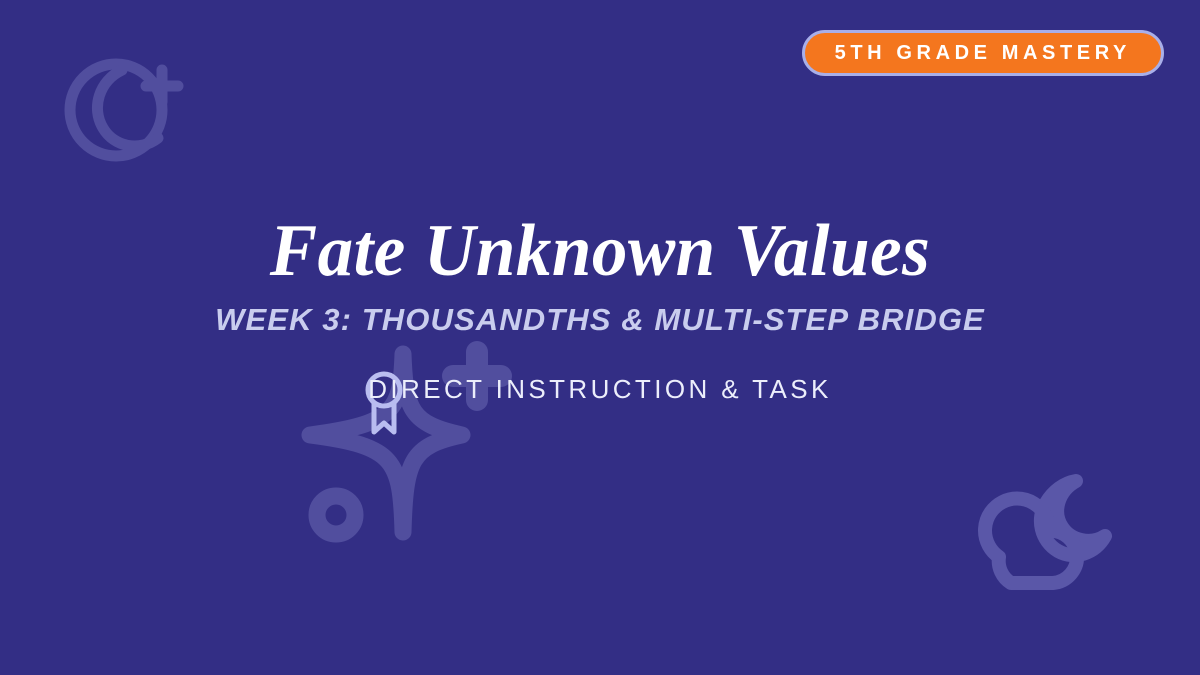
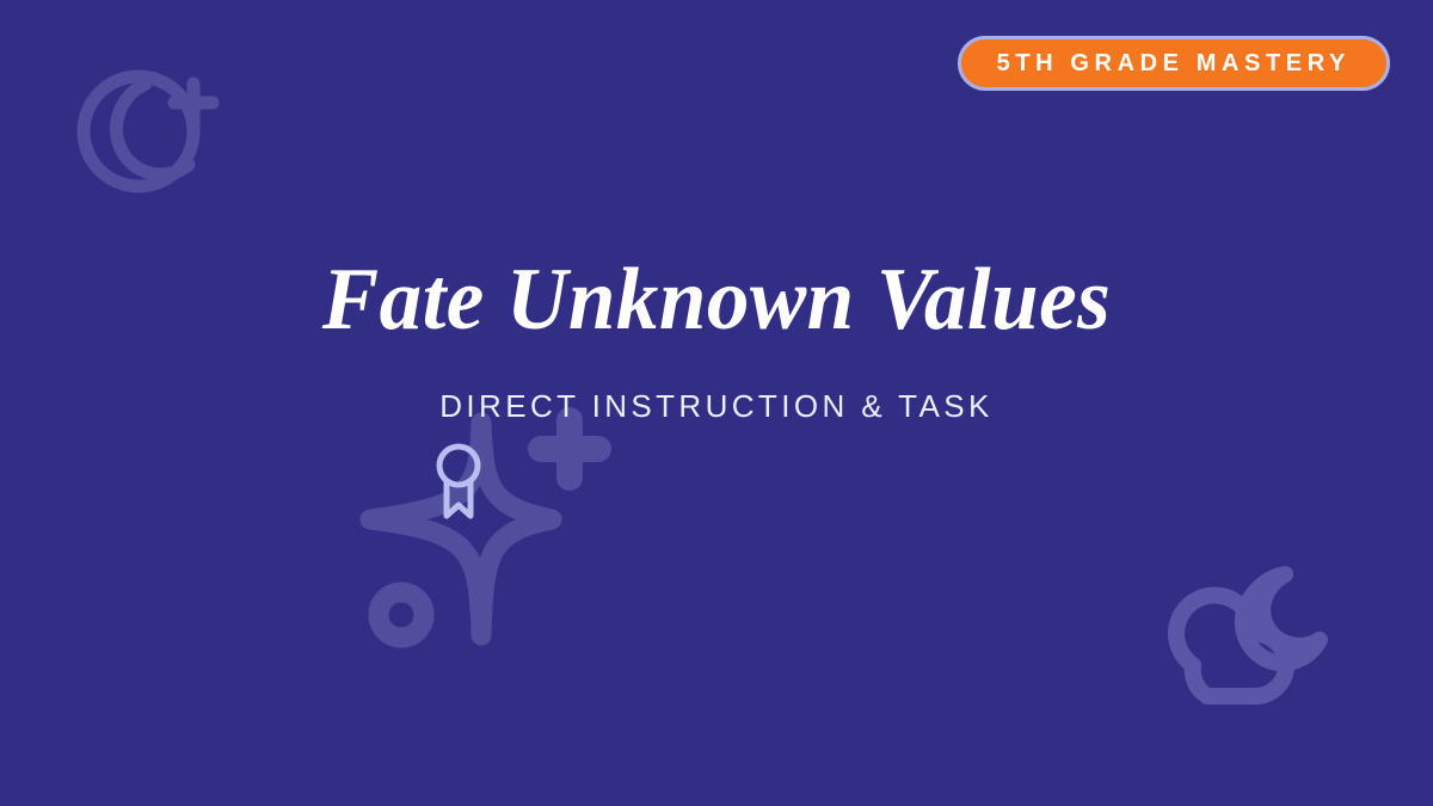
  5TH GRADE MASTERY
  Fate Unknown Values
- WEEK 3: THOUSANDTHS & MULTI-STEP BRIDGE
  DIRECT INSTRUCTION & TASK
